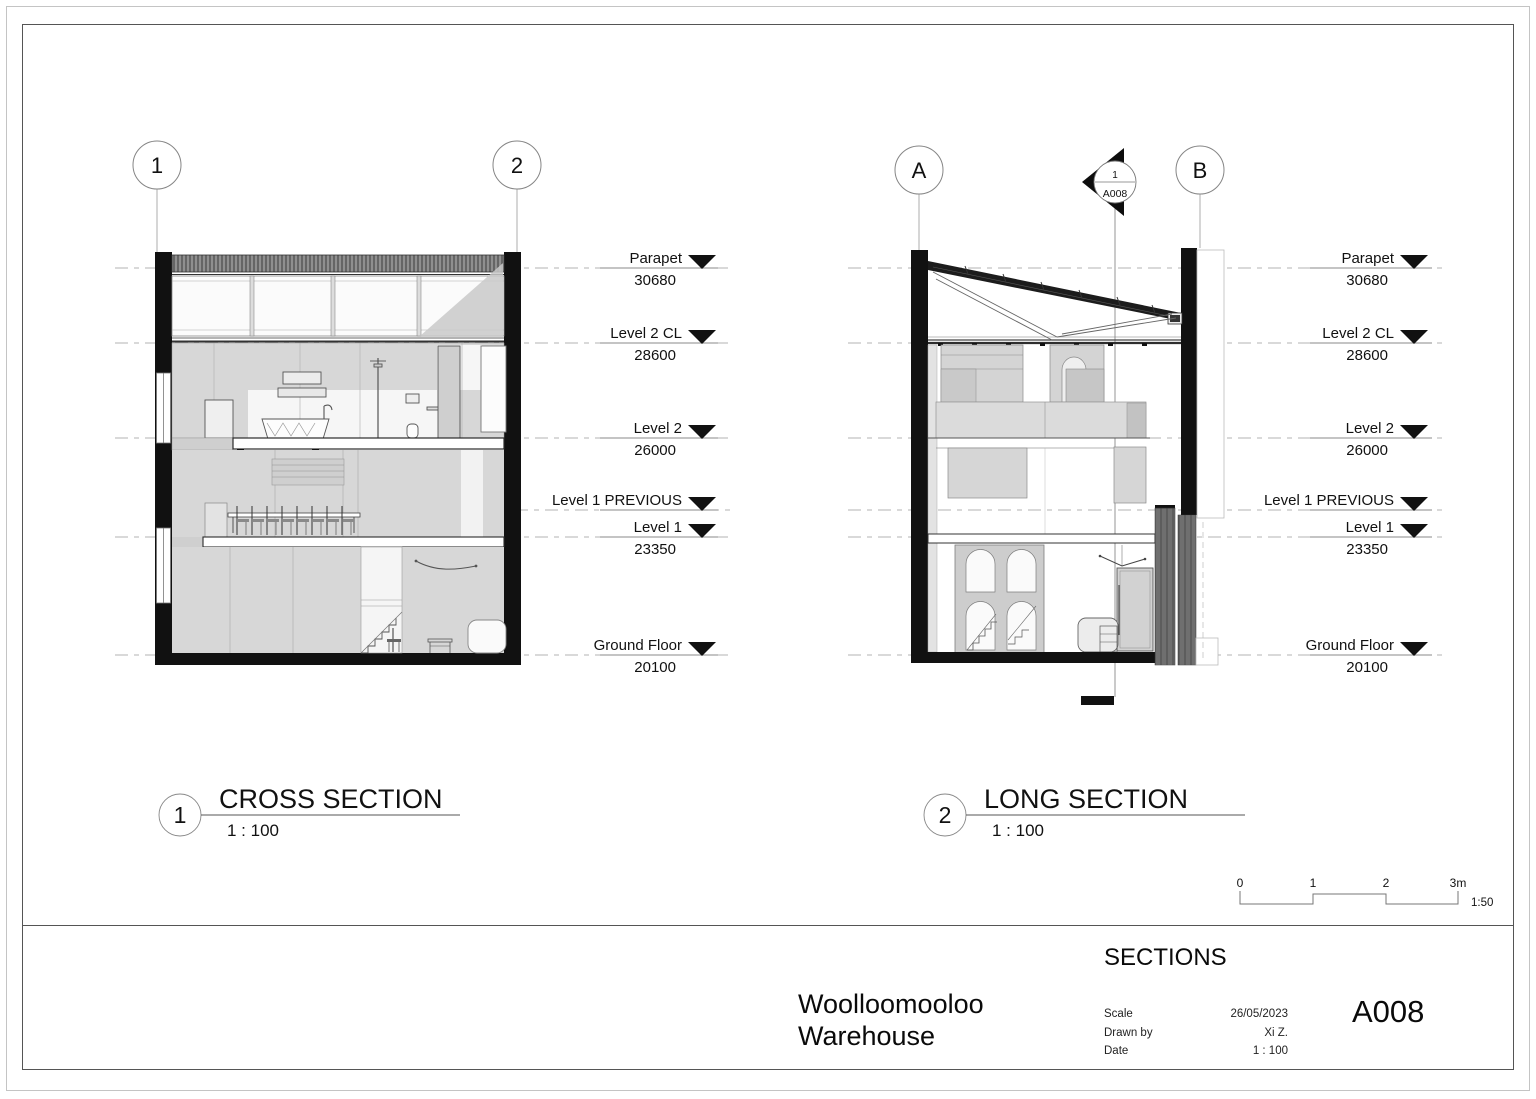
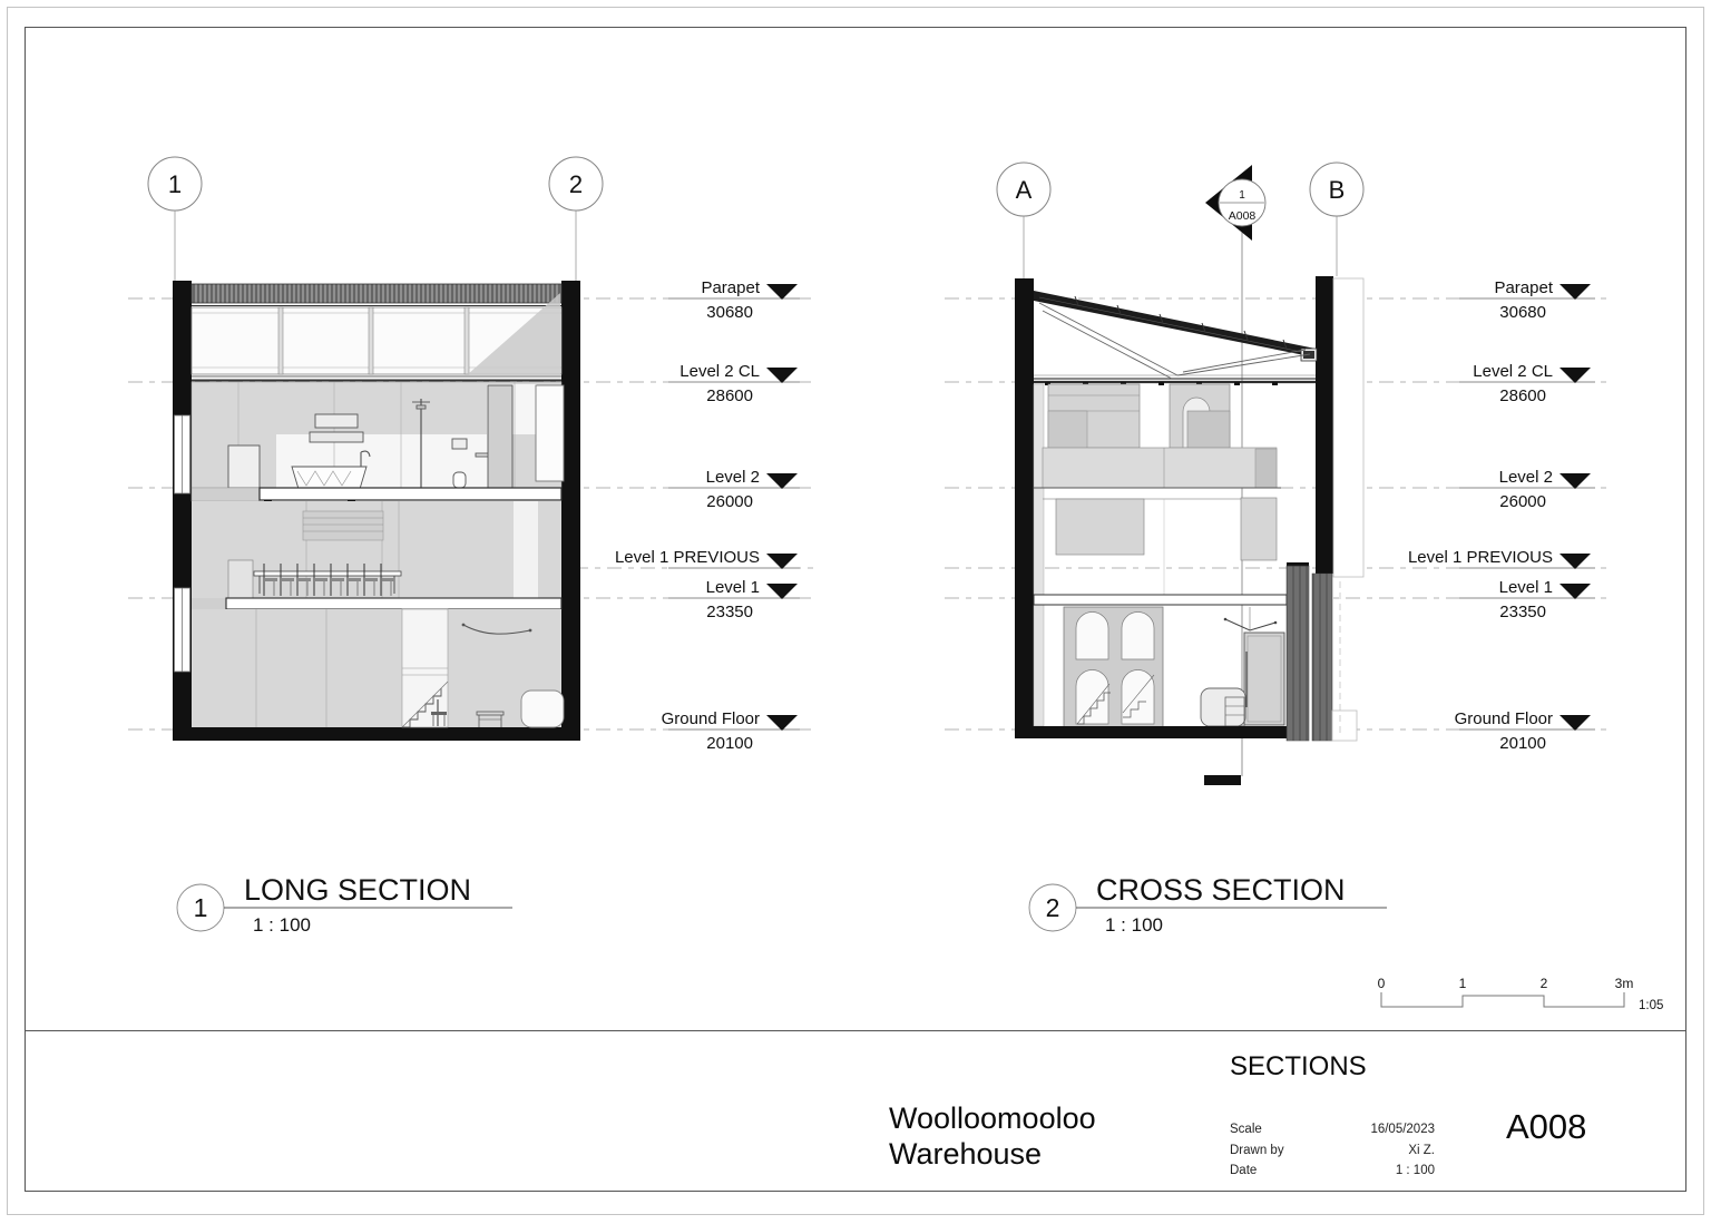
  1
  2
  A
  B
  1
  A008
  Parapet
  30680
  Level 2 CL
  28600
  Level 2
  26000
  Level 1 PREVIOUS
  Level 1
  23350
  Ground Floor
  20100
  Parapet
  30680
  Level 2 CL
  28600
  Level 2
  26000
  Level 1 PREVIOUS
  Level 1
  23350
  Ground Floor
  20100
  1
- CROSS SECTION
+ LONG SECTION
  1 : 100
  2
- LONG SECTION
+ CROSS SECTION
  1 : 100
  0
  1
  2
  3m
- 1:50
+ 1:05
  Woolloomooloo
  Warehouse
  SECTIONS
  Scale
- 26/05/2023
+ 16/05/2023
  Drawn by
  Xi Z.
  Date
  1 : 100
  A008
